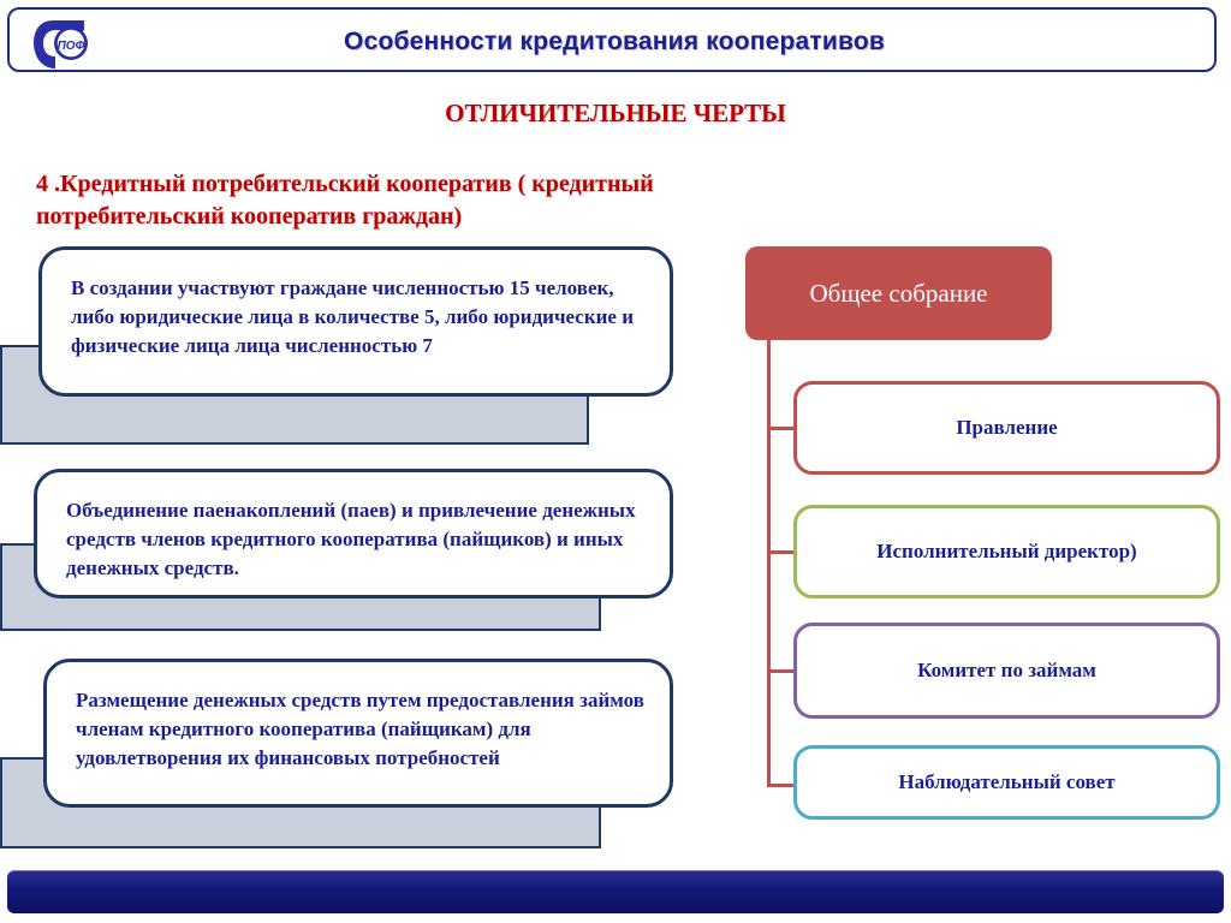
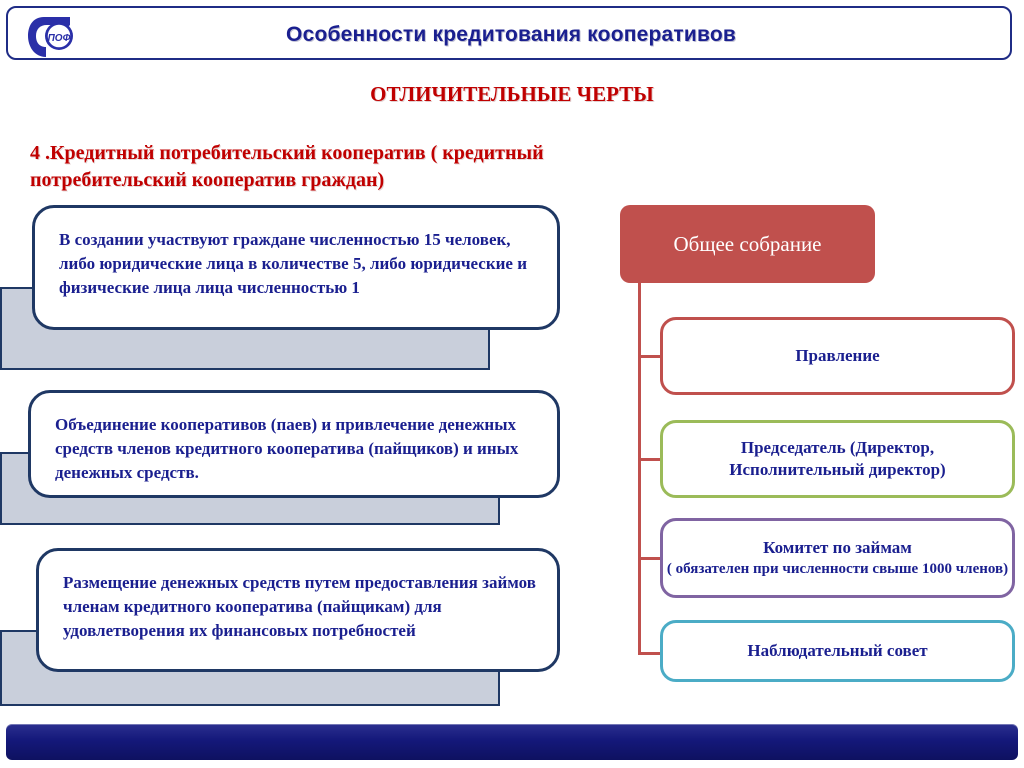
  Особенности кредитования кооперативов
  ПОФ
  ОТЛИЧИТЕЛЬНЫЕ ЧЕРТЫ
  4 .Кредитный потребительский кооператив ( кредитный потребительский кооператив граждан)
- В создании участвуют граждане численностью 15 человек, либо юридические лица в количестве 5, либо юридические и физические лица лица численностью 7
+ В создании участвуют граждане численностью 15 человек, либо юридические лица в количестве 5, либо юридические и физические лица лица численностью 1
- Объединение паенакоплений (паев) и привлечение денежных средств членов кредитного кооператива (пайщиков) и иных денежных средств.
+ Объединение кооперативов (паев) и привлечение денежных средств членов кредитного кооператива (пайщиков) и иных денежных средств.
  Размещение денежных средств путем предоставления займов членам кредитного кооператива (пайщикам) для удовлетворения их финансовых потребностей
  Общее собрание
  Правление
+ Председатель (Директор,
  Исполнительный директор)
  Комитет по займам
+ ( обязателен при численности свыше 1000 членов)
  Наблюдательный совет
